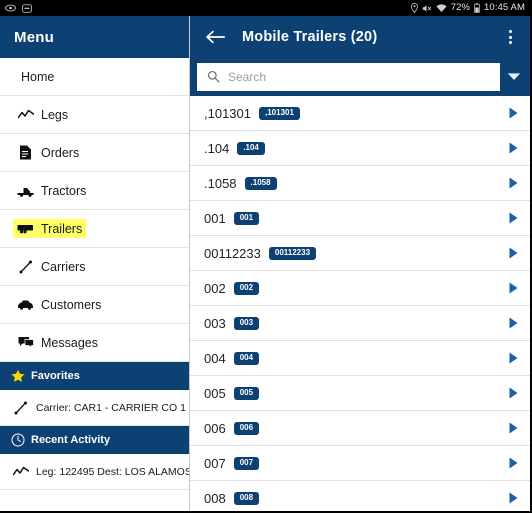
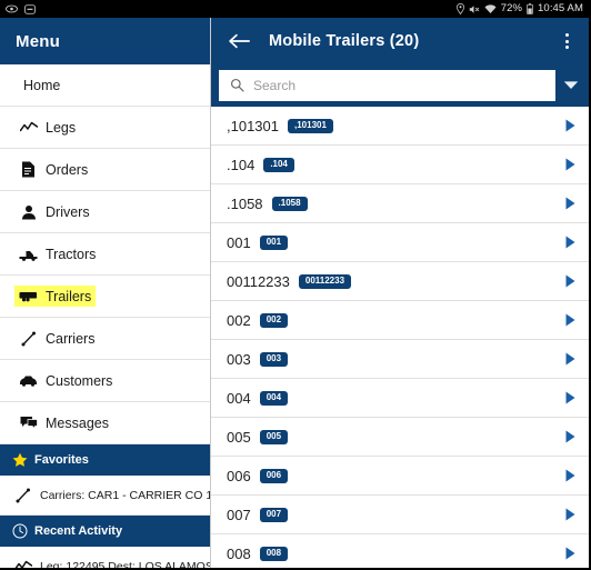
  72%
  10:45 AM
  Menu
  Home
  Legs
  Orders
+ Drivers
  Tractors
  Trailers
  Carriers
  Customers
  Messages
  Favorites
- Carrier: CAR1 - CARRIER CO 1
+ Carriers: CAR1 - CARRIER CO 1
  Recent Activity
  Leg: 122495 Dest: LOS ALAMOS
  Mobile Trailers (20)
  Search
  ,101301
  ,101301
  .104
  .104
  .1058
  .1058
  001
  001
  00112233
  00112233
  002
  002
  003
  003
  004
  004
  005
  005
  006
  006
  007
  007
  008
  008
